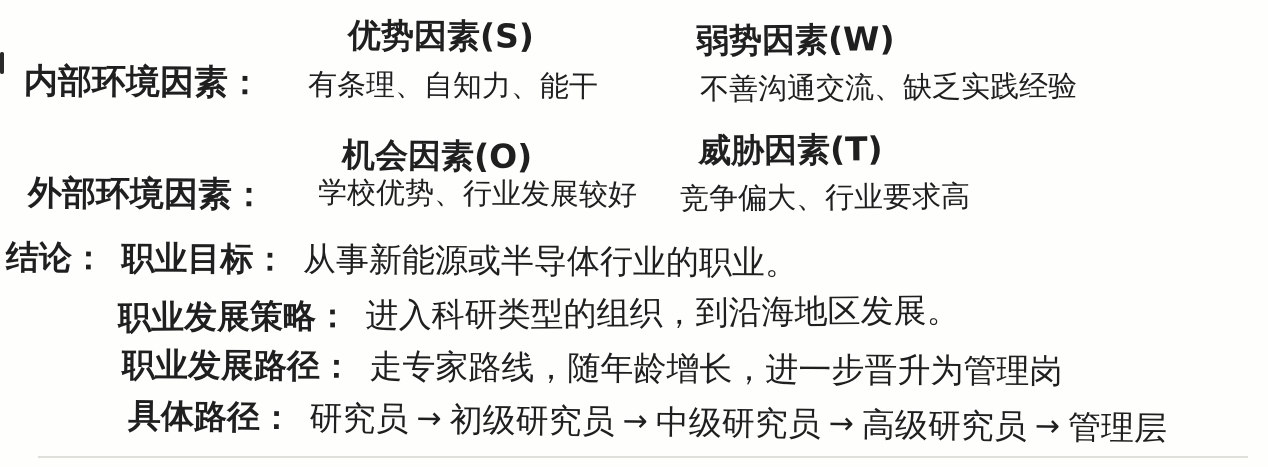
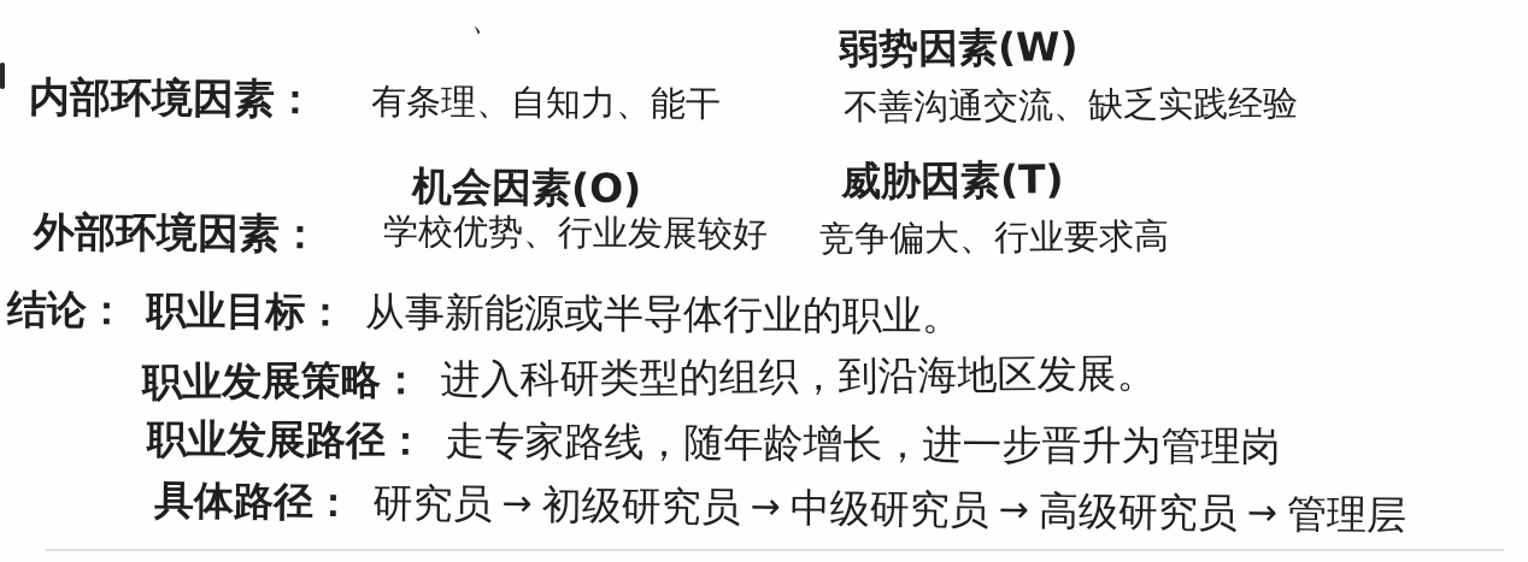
- 优势因素(S)
  弱势因素(W)
  内部环境因素：
  有条理、自知力、能干
  不善沟通交流、缺乏实践经验
  机会因素(O)
  威胁因素(T)
  外部环境因素：
  学校优势、行业发展较好
  竞争偏大、行业要求高
  结论： 职业目标： 从事新能源或半导体行业的职业。
  职业发展策略： 进入科研类型的组织，到沿海地区发展。
  职业发展路径： 走专家路线，随年龄增长，进一步晋升为管理岗
  具体路径： 研究员 → 初级研究员 → 中级研究员 → 高级研究员 → 管理层
